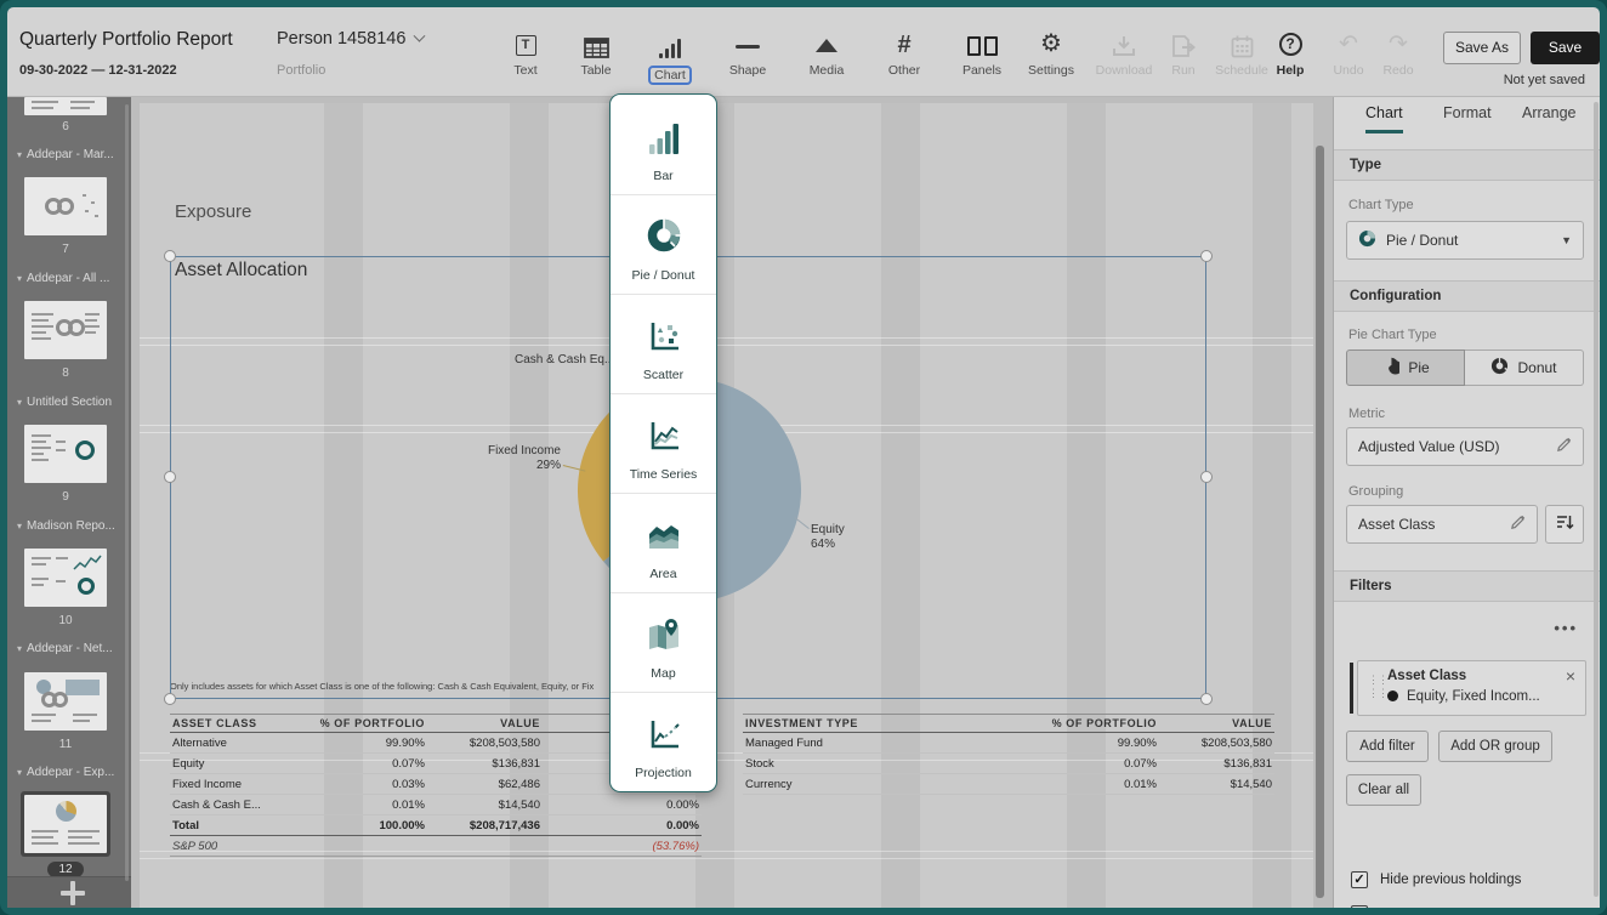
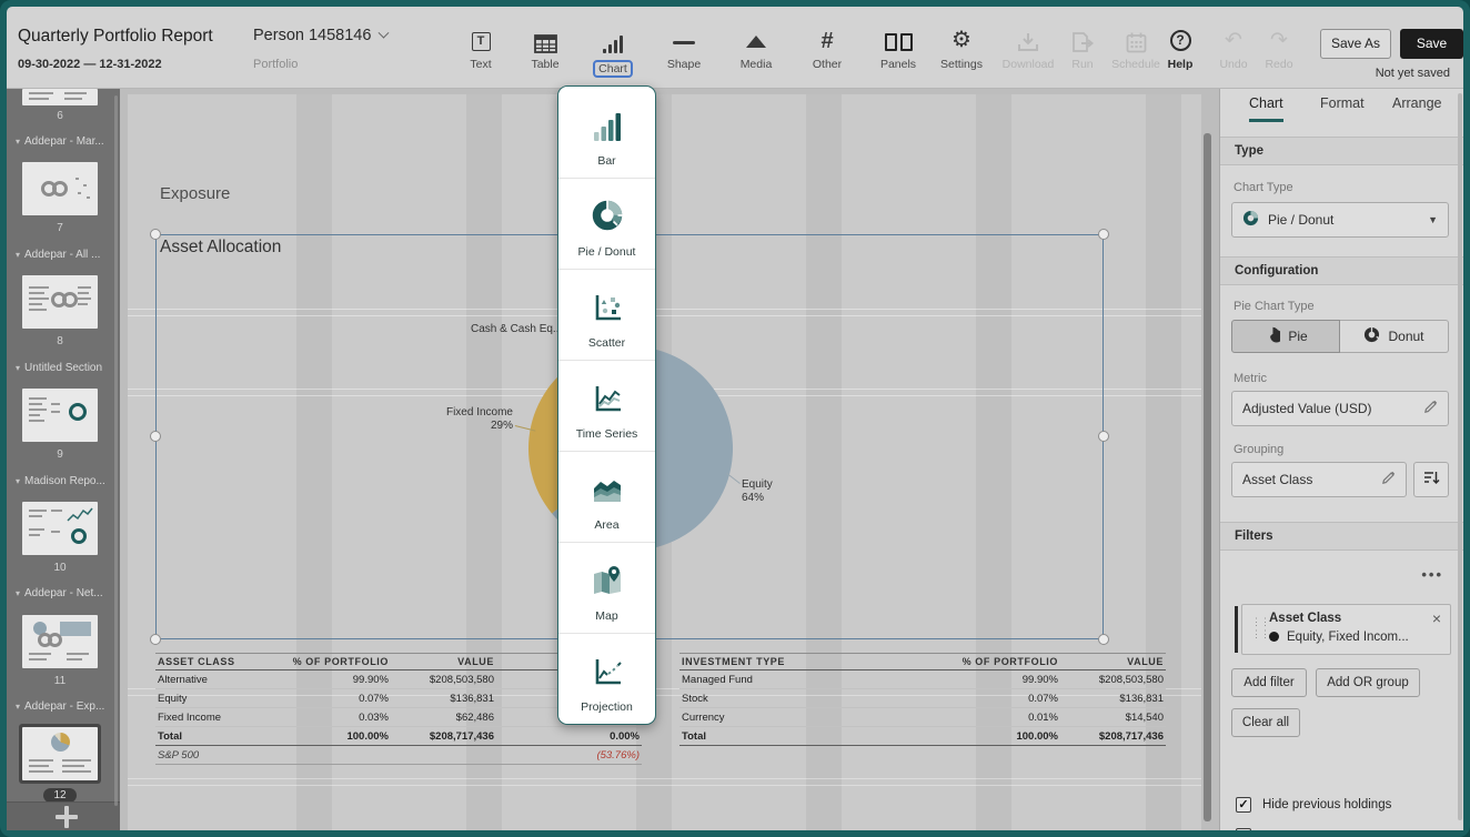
  Quarterly Portfolio Report
  09-30-2022 — 12-31-2022
  Person 1458146
  Portfolio
  T
  Text
  Table
  Chart
  Shape
  Media
  #
  Other
  Panels
  ⚙
  Settings
  Download
  Run
  Schedule
  ?
  Help
  Undo
  Redo
  Save As
  Save
  Not yet saved
  6
  ▾ Addepar - Mar...
  7
  ▾ Addepar - All ...
  8
  ▾ Untitled Section
  9
  ▾ Madison Repo...
  10
  ▾ Addepar - Net...
  11
  ▾ Addepar - Exp...
  12
  Exposure
  Asset Allocation
  Cash & Cash Eq.
  Fixed Income
  29%
  Equity
  64%
- Only includes assets for which Asset Class is one of the following: Cash & Cash Equivalent, Equity, or Fix
  ASSET CLASS	% OF PORTFOLIO	VALUE
  Alternative	99.90%	$208,503,580
  Equity	0.07%	$136,831
  Fixed Income	0.03%	$62,486
- Cash & Cash E...	0.01%	$14,540	0.00%
  Total	100.00%	$208,717,436	0.00%
  S&P 500			(53.76%)
  INVESTMENT TYPE	% OF PORTFOLIO	VALUE
  Managed Fund	99.90%	$208,503,580
  Stock	0.07%	$136,831
  Currency	0.01%	$14,540
+ Total	100.00%	$208,717,436
  Bar
  Pie / Donut
  Scatter
  Time Series
  Area
  Map
  Projection
  Chart
  Format
  Arrange
  Type
  Chart Type
  Pie / Donut
  ▼
  Configuration
  Pie Chart Type
  Pie
  Donut
  Metric
  Adjusted Value (USD)
  Grouping
  Asset Class
  Filters
  •••
  ⋮⋮
  ⋮⋮
  Asset Class
  Equity, Fixed Incom...
  ×
  Add filter
  Add OR group
  Clear all
  ✓
  Hide previous holdings
